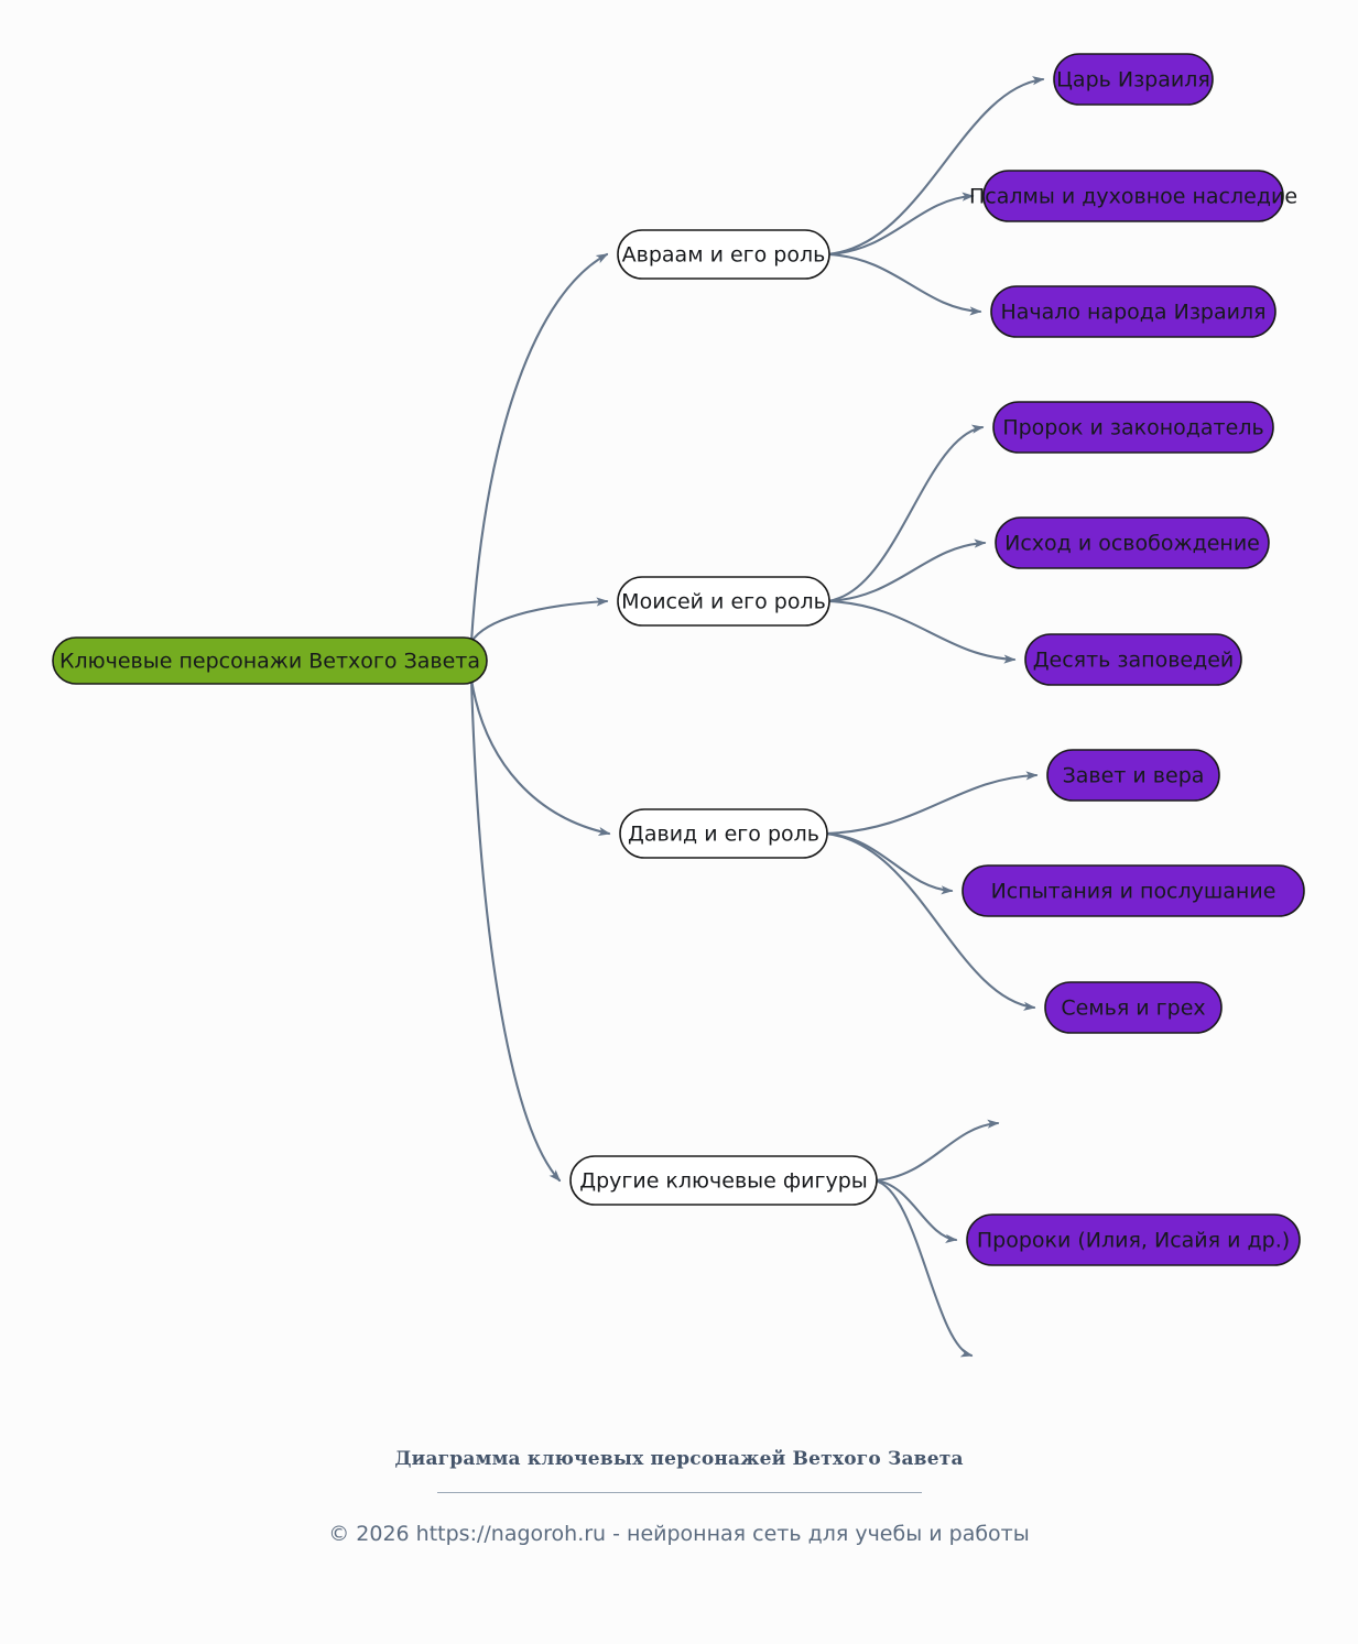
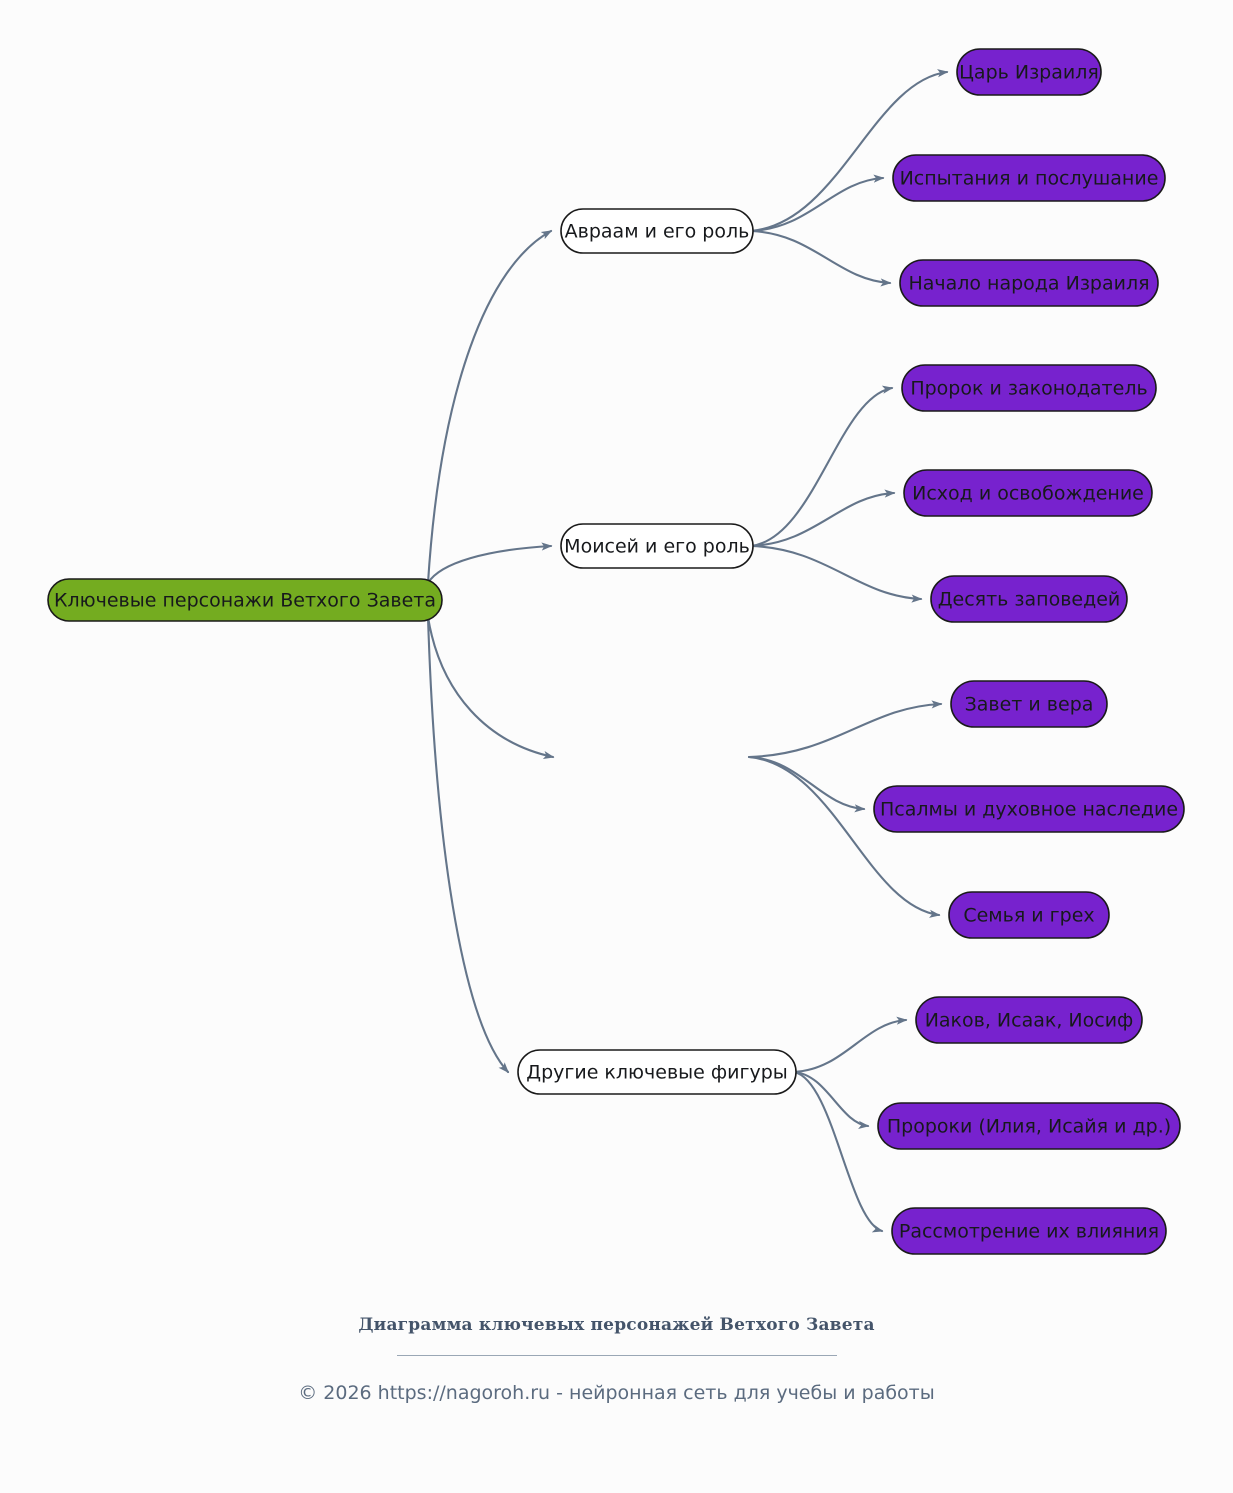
  Ключевые персонажи Ветхого Завета
  Авраам и его роль
  Царь Израиля
- Псалмы и духовное наследие
+ Испытания и послушание
  Начало народа Израиля
  Моисей и его роль
  Пророк и законодатель
  Исход и освобождение
  Десять заповедей
- Давид и его роль
  Завет и вера
- Испытания и послушание
+ Псалмы и духовное наследие
  Семья и грех
  Другие ключевые фигуры
+ Иаков, Исаак, Иосиф
  Пророки (Илия, Исайя и др.)
+ Рассмотрение их влияния
  Диаграмма ключевых персонажей Ветхого Завета
  © 2026 https://nagoroh.ru - нейронная сеть для учебы и работы
